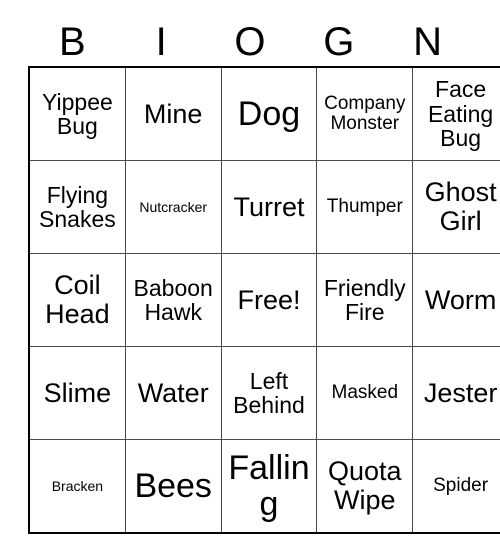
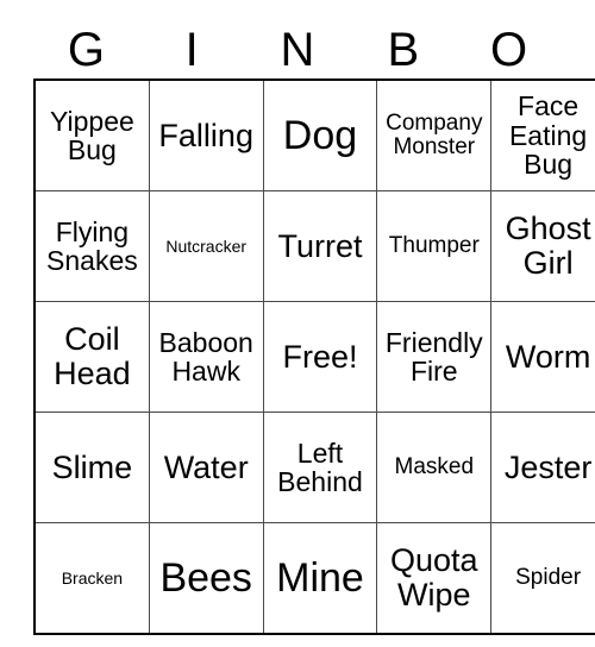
- B
+ G
  I
- O
+ N
- G
+ B
- N
+ O
- Yippee Bug	Mine	Dog	Company Monster	Face Eating Bug
+ Yippee Bug	Falling	Dog	Company Monster	Face Eating Bug
  Flying Snakes	Nutcracker	Turret	Thumper	Ghost Girl
  Coil Head	Baboon Hawk	Free!	Friendly Fire	Worm
  Slime	Water	Left Behind	Masked	Jester
- Bracken	Bees	Falling	Quota Wipe	Spider
+ Bracken	Bees	Mine	Quota Wipe	Spider
